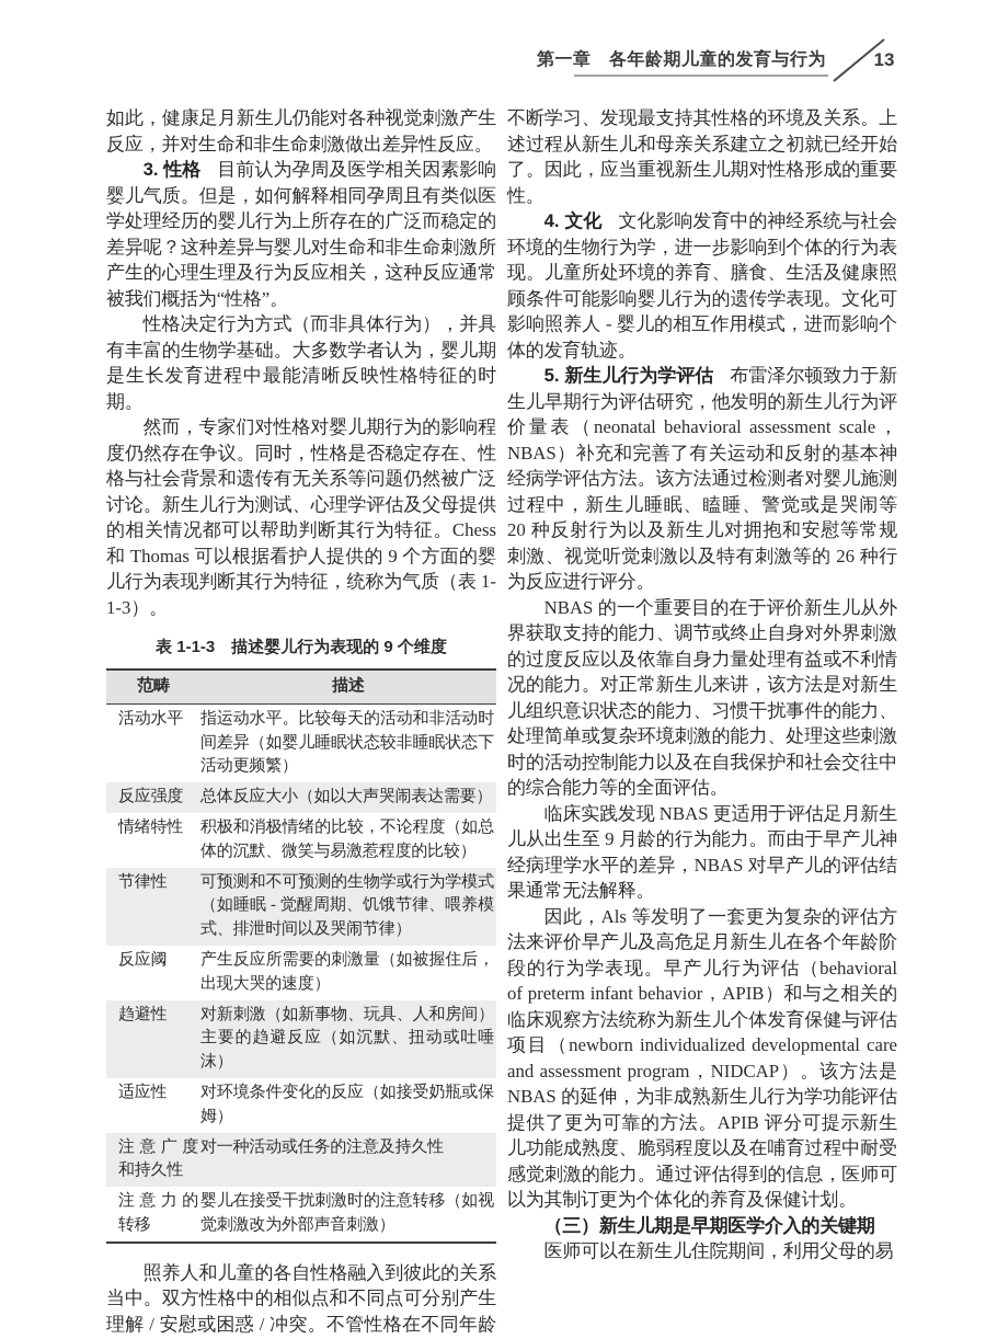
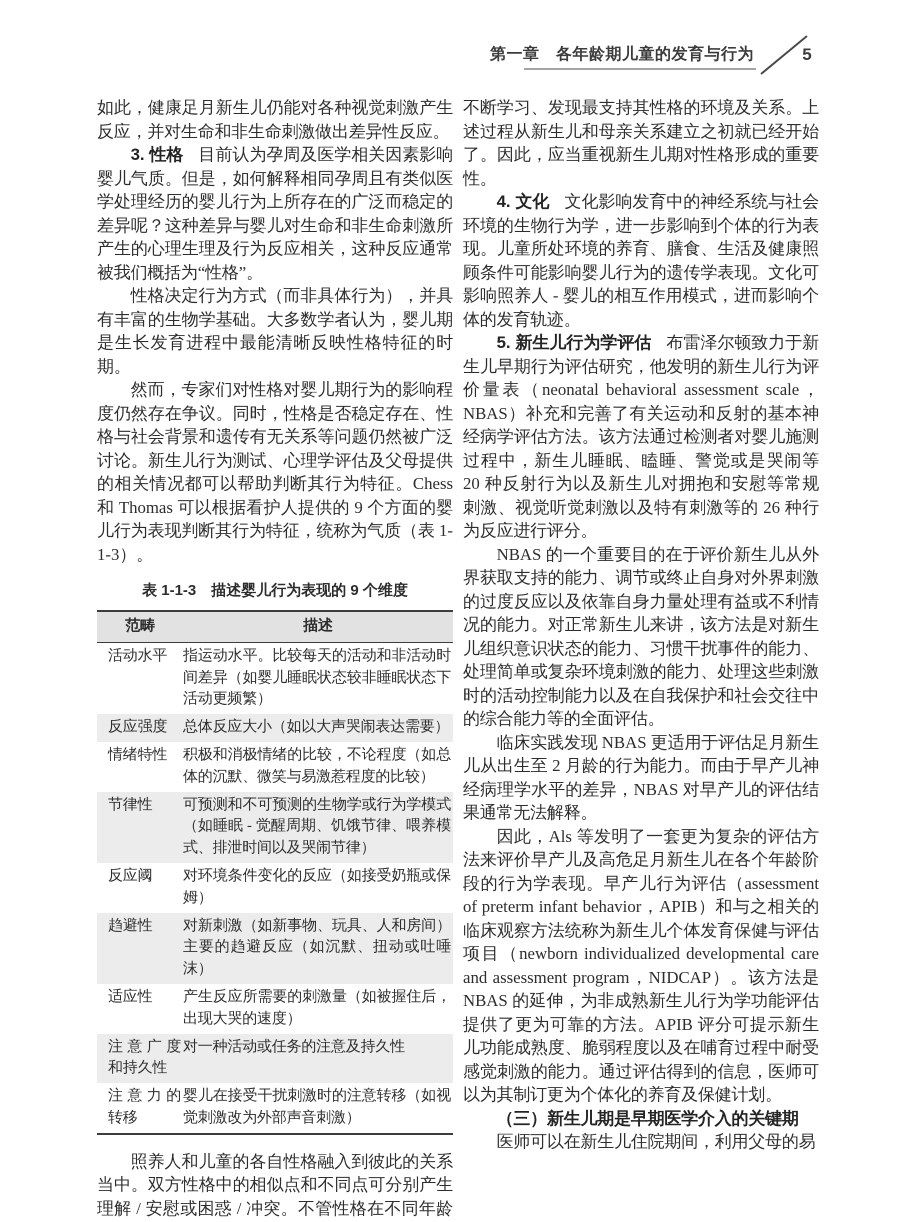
  第一章 各年龄期儿童的发育与行为
- 13
+ 5
  如此，健康足月新生儿仍能对各种视觉刺激产生反应，并对生命和非生命刺激做出差异性反应。
  3. 性格 目前认为孕周及医学相关因素影响婴儿气质。但是，如何解释相同孕周且有类似医学处理经历的婴儿行为上所存在的广泛而稳定的差异呢？这种差异与婴儿对生命和非生命刺激所产生的心理生理及行为反应相关，这种反应通常被我们概括为“性格”。
  性格决定行为方式（而非具体行为），并具有丰富的生物学基础。大多数学者认为，婴儿期是生长发育进程中最能清晰反映性格特征的时期。
  然而，专家们对性格对婴儿期行为的影响程度仍然存在争议。同时，性格是否稳定存在、性格与社会背景和遗传有无关系等问题仍然被广泛讨论。新生儿行为测试、心理学评估及父母提供的相关情况都可以帮助判断其行为特征。Chess 和 Thomas 可以根据看护人提供的 9 个方面的婴儿行为表现判断其行为特征，统称为气质（表 1-1-3）。
  表 1-1-3 描述婴儿行为表现的 9 个维度
  范畴	描述
  活动水平	指运动水平。比较每天的活动和非活动时间差异（如婴儿睡眠状态较非睡眠状态下活动更频繁）
  反应强度	总体反应大小（如以大声哭闹表达需要）
  情绪特性	积极和消极情绪的比较，不论程度（如总体的沉默、微笑与易激惹程度的比较）
  节律性	可预测和不可预测的生物学或行为学模式（如睡眠 - 觉醒周期、饥饿节律、喂养模式、排泄时间以及哭闹节律）
- 反应阈	产生反应所需要的刺激量（如被握住后，出现大哭的速度）
+ 反应阈	对环境条件变化的反应（如接受奶瓶或保姆）
  趋避性	对新刺激（如新事物、玩具、人和房间）主要的趋避反应（如沉默、扭动或吐唾沫）
- 适应性	对环境条件变化的反应（如接受奶瓶或保姆）
+ 适应性	产生反应所需要的刺激量（如被握住后，出现大哭的速度）
  注意广度和持久性	对一种活动或任务的注意及持久性
  注意力的转移	婴儿在接受干扰刺激时的注意转移（如视觉刺激改为外部声音刺激）
  不断学习、发现最支持其性格的环境及关系。上述过程从新生儿和母亲关系建立之初就已经开始了。因此，应当重视新生儿期对性格形成的重要性。
  4. 文化 文化影响发育中的神经系统与社会环境的生物行为学，进一步影响到个体的行为表现。儿童所处环境的养育、膳食、生活及健康照顾条件可能影响婴儿行为的遗传学表现。文化可影响照养人 - 婴儿的相互作用模式，进而影响个体的发育轨迹。
  5. 新生儿行为学评估 布雷泽尔顿致力于新生儿早期行为评估研究，他发明的新生儿行为评价量表（neonatal behavioral assessment scale，NBAS）补充和完善了有关运动和反射的基本神经病学评估方法。该方法通过检测者对婴儿施测过程中，新生儿睡眠、瞌睡、警觉或是哭闹等 20 种反射行为以及新生儿对拥抱和安慰等常规刺激、视觉听觉刺激以及特有刺激等的 26 种行为反应进行评分。
  NBAS 的一个重要目的在于评价新生儿从外界获取支持的能力、调节或终止自身对外界刺激的过度反应以及依靠自身力量处理有益或不利情况的能力。对正常新生儿来讲，该方法是对新生儿组织意识状态的能力、习惯干扰事件的能力、处理简单或复杂环境刺激的能力、处理这些刺激时的活动控制能力以及在自我保护和社会交往中的综合能力等的全面评估。
- 临床实践发现 NBAS 更适用于评估足月新生儿从出生至 9 月龄的行为能力。而由于早产儿神经病理学水平的差异，NBAS 对早产儿的评估结果通常无法解释。
+ 临床实践发现 NBAS 更适用于评估足月新生儿从出生至 2 月龄的行为能力。而由于早产儿神经病理学水平的差异，NBAS 对早产儿的评估结果通常无法解释。
- 因此，Als 等发明了一套更为复杂的评估方法来评价早产儿及高危足月新生儿在各个年龄阶段的行为学表现。早产儿行为评估（behavioral of preterm infant behavior，APIB）和与之相关的临床观察方法统称为新生儿个体发育保健与评估项目（newborn individualized developmental care and assessment program，NIDCAP）。该方法是 NBAS 的延伸，为非成熟新生儿行为学功能评估提供了更为可靠的方法。APIB 评分可提示新生儿功能成熟度、脆弱程度以及在哺育过程中耐受感觉刺激的能力。通过评估得到的信息，医师可以为其制订更为个体化的养育及保健计划。
+ 因此，Als 等发明了一套更为复杂的评估方法来评价早产儿及高危足月新生儿在各个年龄阶段的行为学表现。早产儿行为评估（assessment of preterm infant behavior，APIB）和与之相关的临床观察方法统称为新生儿个体发育保健与评估项目（newborn individualized developmental care and assessment program，NIDCAP）。该方法是 NBAS 的延伸，为非成熟新生儿行为学功能评估提供了更为可靠的方法。APIB 评分可提示新生儿功能成熟度、脆弱程度以及在哺育过程中耐受感觉刺激的能力。通过评估得到的信息，医师可以为其制订更为个体化的养育及保健计划。
  （三）新生儿期是早期医学介入的关键期
  医师可以在新生儿住院期间，利用父母的易
